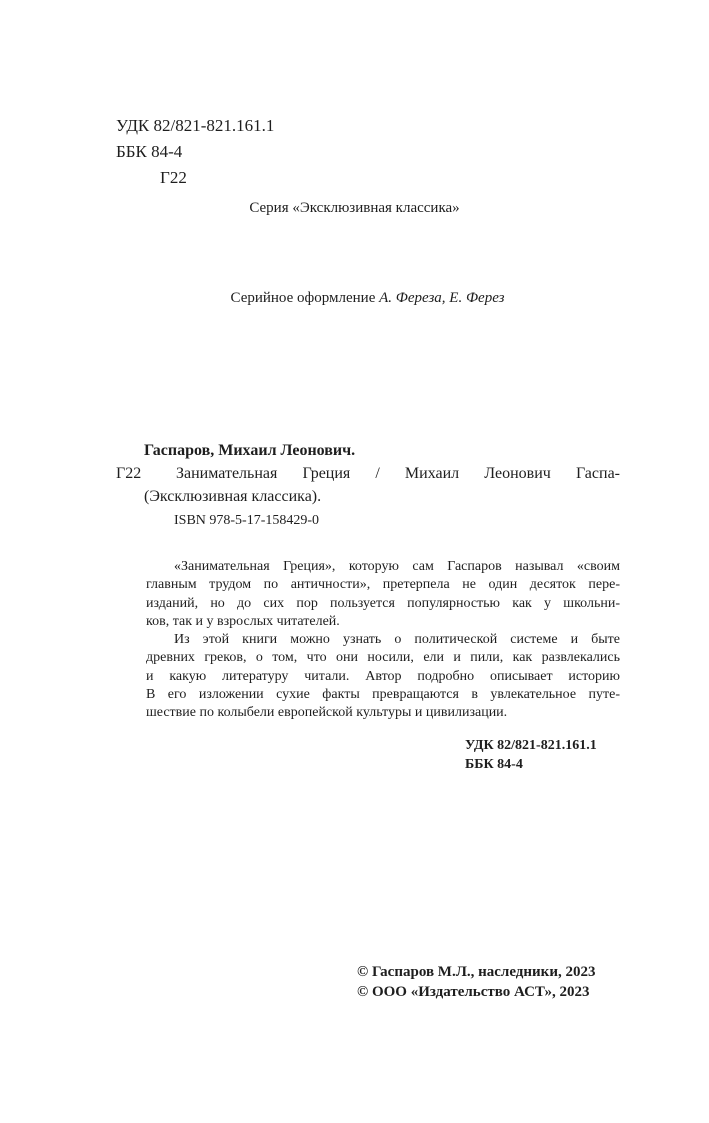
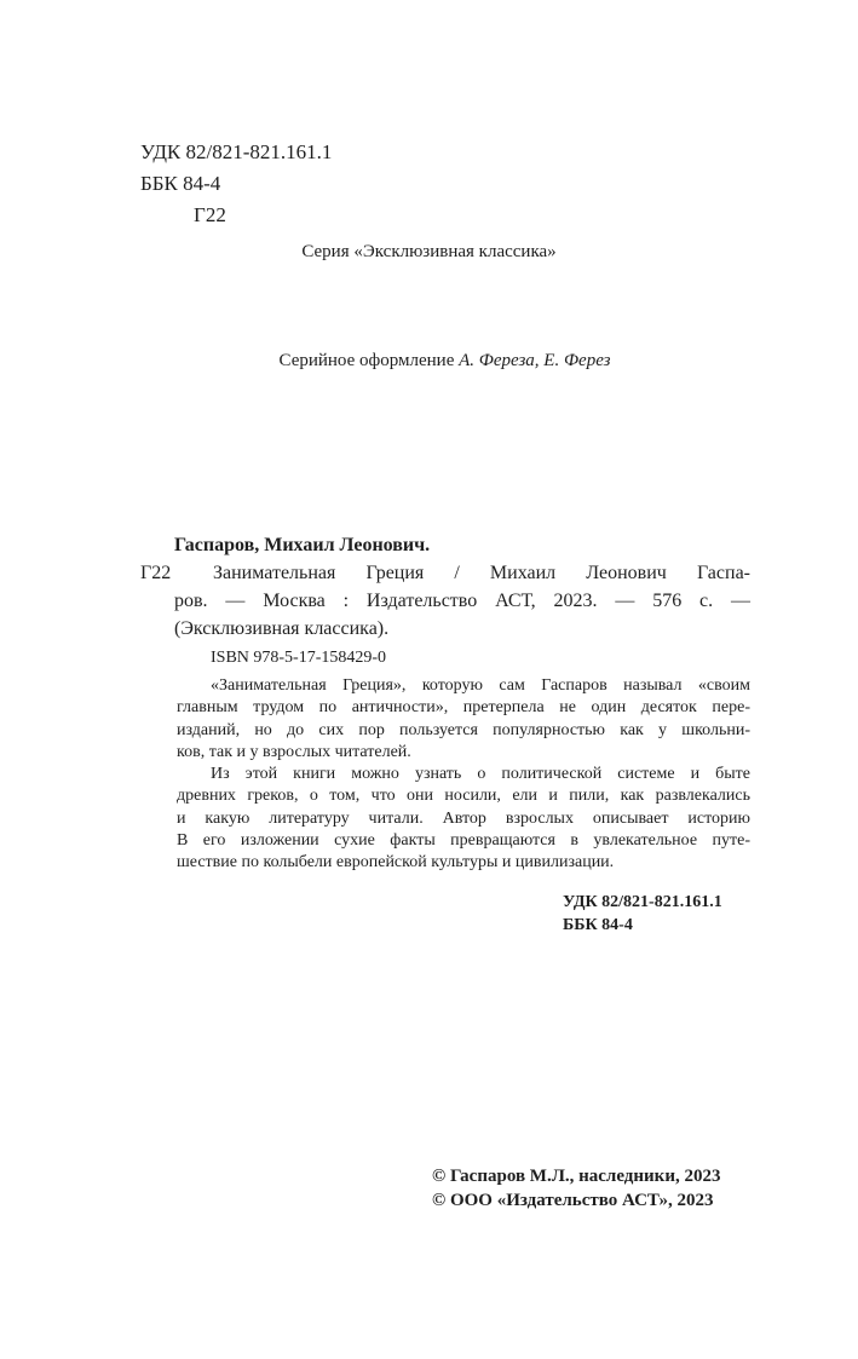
  УДК 82/821-821.161.1
  ББК 84-4
  Г22
  Серия «Эксклюзивная классика»
  Серийное оформление А. Фереза, Е. Ферез
  Гаспаров, Михаил Леонович.
  Г22
  Занимательная Греция / Михаил Леонович Гаспа-
+ ров. — Москва : Издательство АСТ, 2023. — 576 с. —
  (Эксклюзивная классика).
  ISBN 978-5-17-158429-0
  «Занимательная Греция», которую сам Гаспаров называл «своим
  главным трудом по античности», претерпела не один десяток пере-
  изданий, но до сих пор пользуется популярностью как у школьни-
  ков, так и у взрослых читателей.
  Из этой книги можно узнать о политической системе и быте
  древних греков, о том, что они носили, ели и пили, как развлекались
- и какую литературу читали. Автор подробно описывает историю
+ и какую литературу читали. Автор взрослых описывает историю
  В его изложении сухие факты превращаются в увлекательное путе-
  шествие по колыбели европейской культуры и цивилизации.
  УДК 82/821-821.161.1
  ББК 84-4
  © Гаспаров М.Л., наследники, 2023
  © ООО «Издательство АСТ», 2023
